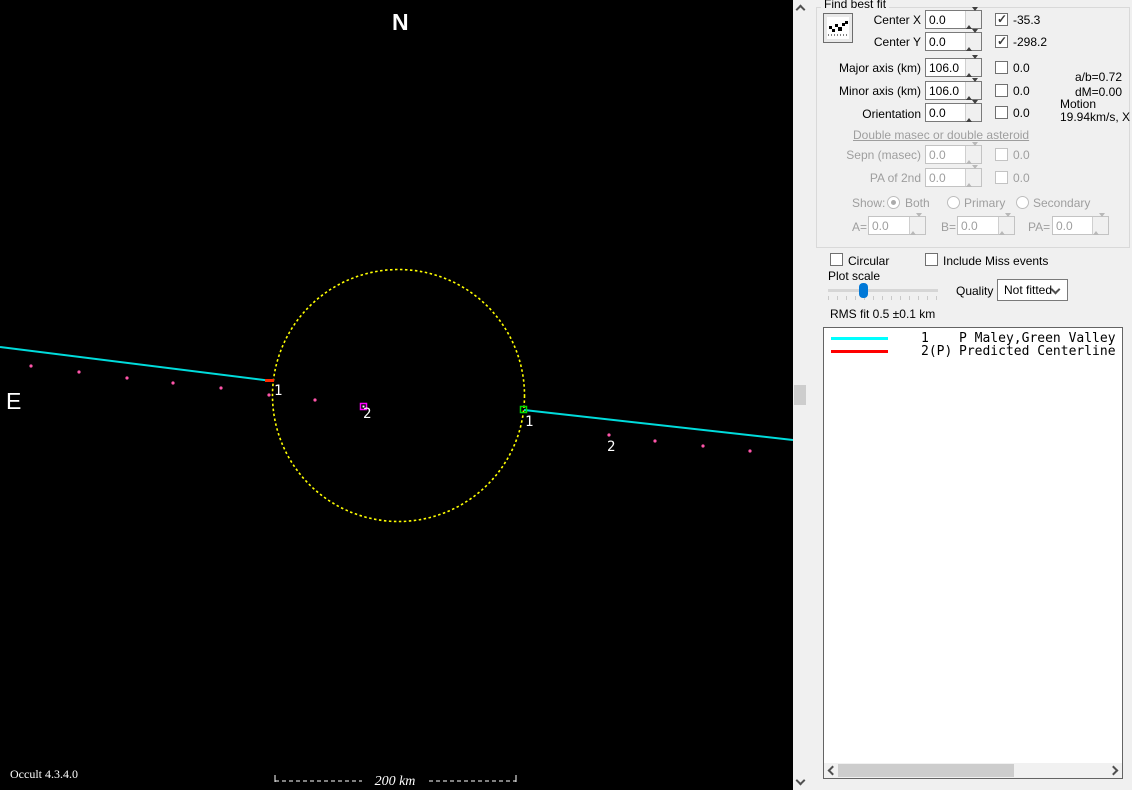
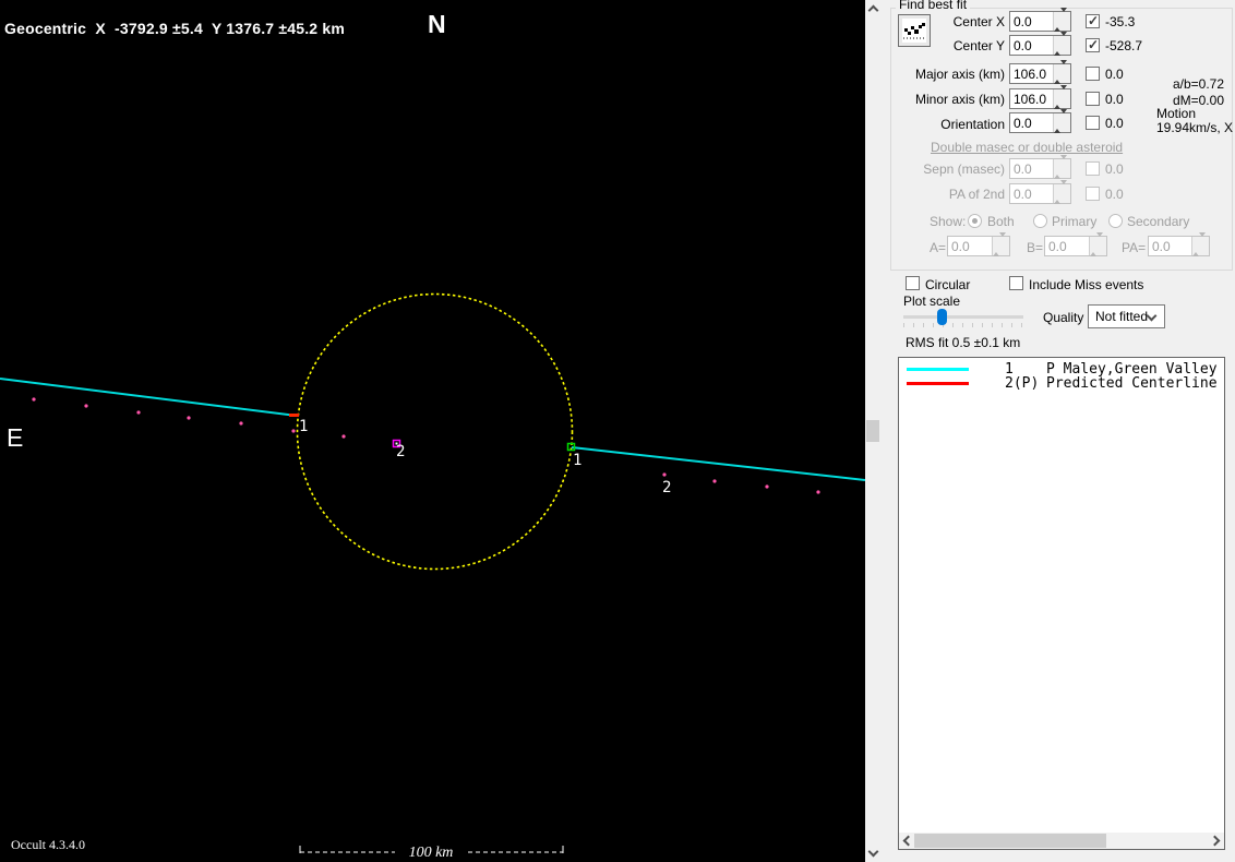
  1
  2
  1
  2
- 200 km
+ 100 km
+ Geocentric X -3792.9 ±5.4 Y 1376.7 ±45.2 km
  N
  E
  Occult 4.3.4.0
  Find best fit
  Center X
  0.0
  -35.3
  Center Y
  0.0
- -298.2
+ -528.7
  Major axis (km)
  106.0
  0.0
  Minor axis (km)
  106.0
  0.0
  Orientation
  0.0
  0.0
  a/b=0.72
  dM=0.00
  Motion
  19.94km/s, X
  Double masec or double asteroid
  Sepn (masec)
  0.0
  0.0
  PA of 2nd
  0.0
  0.0
  Show:
  Both
  Primary
  Secondary
  A=
  0.0
  B=
  0.0
  PA=
  0.0
  Circular
  Include Miss events
  Plot scale
  Quality
  Not fitted
  RMS fit 0.5 ±0.1 km
  1
  P Maley,Green Valley
  2(P)
  Predicted Centerline
